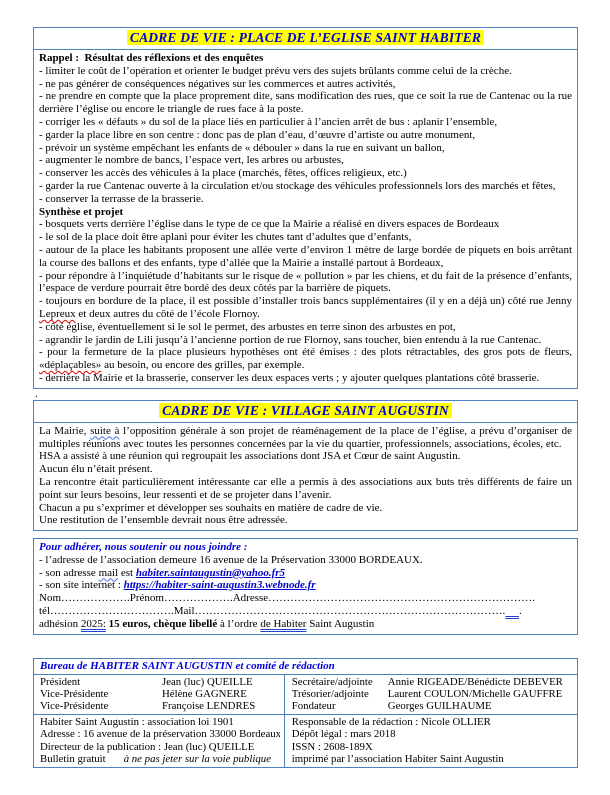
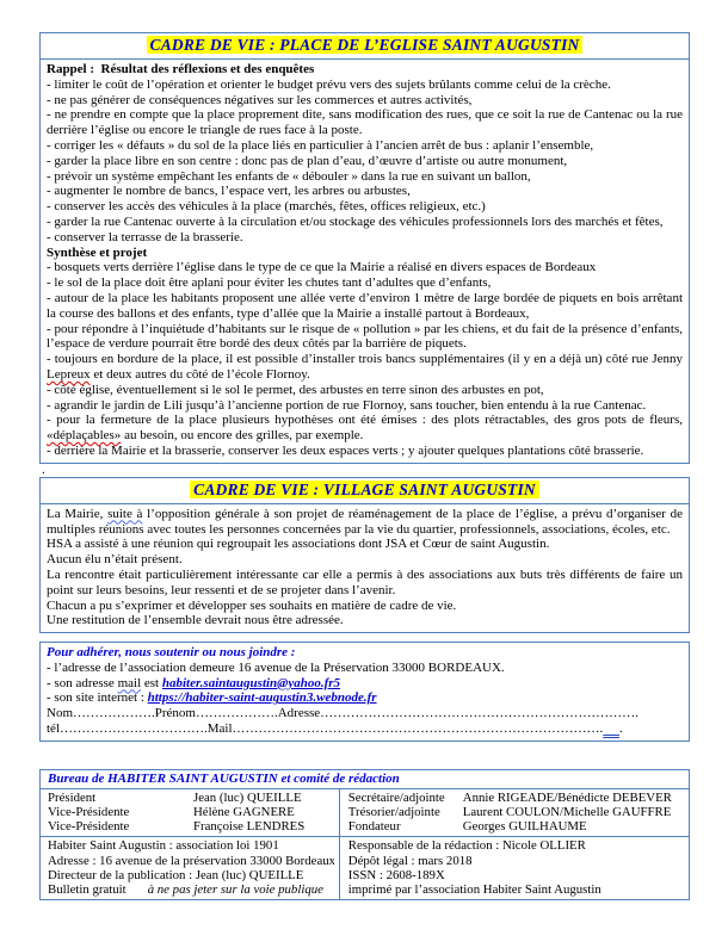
- CADRE DE VIE : PLACE DE L’EGLISE SAINT HABITER
+ CADRE DE VIE : PLACE DE L’EGLISE SAINT AUGUSTIN
  Rappel : Résultat des réflexions et des enquêtes
  - limiter le coût de l’opération et orienter le budget prévu vers des sujets brûlants comme celui de la crèche.
  - ne pas générer de conséquences négatives sur les commerces et autres activités,
  - ne prendre en compte que la place proprement dite, sans modification des rues, que ce soit la rue de Cantenac ou la rue derrière l’église ou encore le triangle de rues face à la poste.
  - corriger les « défauts » du sol de la place liés en particulier à l’ancien arrêt de bus : aplanir l’ensemble,
  - garder la place libre en son centre : donc pas de plan d’eau, d’œuvre d’artiste ou autre monument,
  - prévoir un système empêchant les enfants de « débouler » dans la rue en suivant un ballon,
  - augmenter le nombre de bancs, l’espace vert, les arbres ou arbustes,
  - conserver les accès des véhicules à la place (marchés, fêtes, offices religieux, etc.)
  - garder la rue Cantenac ouverte à la circulation et/ou stockage des véhicules professionnels lors des marchés et fêtes,
  - conserver la terrasse de la brasserie.
  Synthèse et projet
  - bosquets verts derrière l’église dans le type de ce que la Mairie a réalisé en divers espaces de Bordeaux
  - le sol de la place doit être aplani pour éviter les chutes tant d’adultes que d’enfants,
  - autour de la place les habitants proposent une allée verte d’environ 1 mètre de large bordée de piquets en bois arrêtant la course des ballons et des enfants, type d’allée que la Mairie a installé partout à Bordeaux,
  - pour répondre à l’inquiétude d’habitants sur le risque de « pollution » par les chiens, et du fait de la présence d’enfants, l’espace de verdure pourrait être bordé des deux côtés par la barrière de piquets.
  - toujours en bordure de la place, il est possible d’installer trois bancs supplémentaires (il y en a déjà un) côté rue Jenny Lepreux et deux autres du côté de l’école Flornoy.
  - côté église, éventuellement si le sol le permet, des arbustes en terre sinon des arbustes en pot,
  - agrandir le jardin de Lili jusqu’à l’ancienne portion de rue Flornoy, sans toucher, bien entendu à la rue Cantenac.
  - pour la fermeture de la place plusieurs hypothèses ont été émises : des plots rétractables, des gros pots de fleurs, «déplaçables» au besoin, ou encore des grilles, par exemple.
  - derrière la Mairie et la brasserie, conserver les deux espaces verts ; y ajouter quelques plantations côté brasserie.
  .
  CADRE DE VIE : VILLAGE SAINT AUGUSTIN
  La Mairie, suite à l’opposition générale à son projet de réaménagement de la place de l’église, a prévu d’organiser de multiples réunions avec toutes les personnes concernées par la vie du quartier, professionnels, associations, écoles, etc.
  HSA a assisté à une réunion qui regroupait les associations dont JSA et Cœur de saint Augustin.
  Aucun élu n’était présent.
  La rencontre était particulièrement intéressante car elle a permis à des associations aux buts très différents de faire un point sur leurs besoins, leur ressenti et de se projeter dans l’avenir.
  Chacun a pu s’exprimer et développer ses souhaits en matière de cadre de vie.
  Une restitution de l’ensemble devrait nous être adressée.
  Pour adhérer, nous soutenir ou nous joindre :
  - l’adresse de l’association demeure 16 avenue de la Préservation 33000 BORDEAUX.
  - son adresse mail est habiter.saintaugustin@yahoo.fr5
  - son site internet : https://habiter-saint-augustin3.webnode.fr
  Nom……………….Prénom……………….Adresse……………………………………………………………….
  tél…………………………….Mail…………………………………………………………………………. .
- adhésion 2025: 15 euros, chèque libellé à l’ordre de Habiter Saint Augustin
  Bureau de HABITER SAINT AUGUSTIN et comité de rédaction
  Président
  Jean (luc) QUEILLE
  Vice-Présidente
  Hélène GAGNERE
  Vice-Présidente
  Françoise LENDRES
  Secrétaire/adjointe
  Annie RIGEADE/Bénédicte DEBEVER
  Trésorier/adjointe
  Laurent COULON/Michelle GAUFFRE
  Fondateur
  Georges GUILHAUME
  Habiter Saint Augustin : association loi 1901
  Adresse : 16 avenue de la préservation 33000 Bordeaux
  Directeur de la publication : Jean (luc) QUEILLE
  Bulletin gratuit à ne pas jeter sur la voie publique
  Responsable de la rédaction : Nicole OLLIER
  Dépôt légal : mars 2018
  ISSN : 2608-189X
  imprimé par l’association Habiter Saint Augustin
